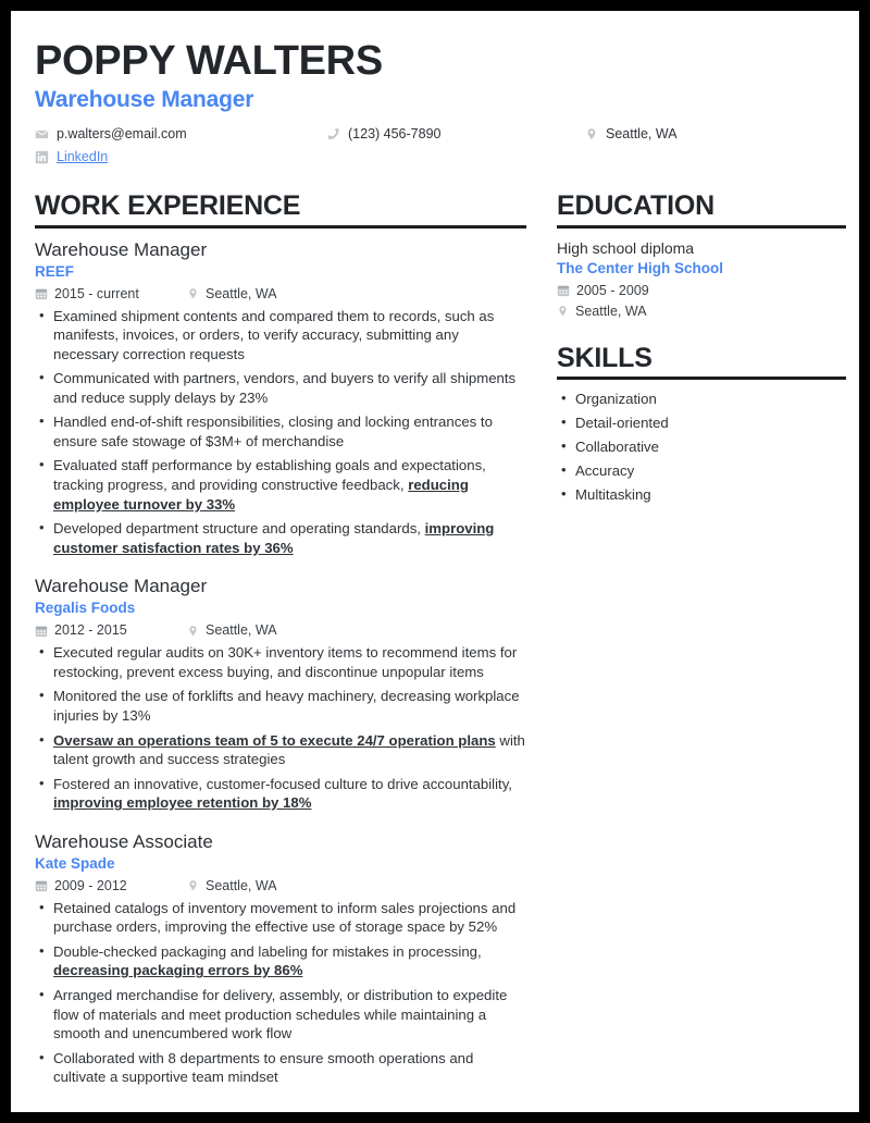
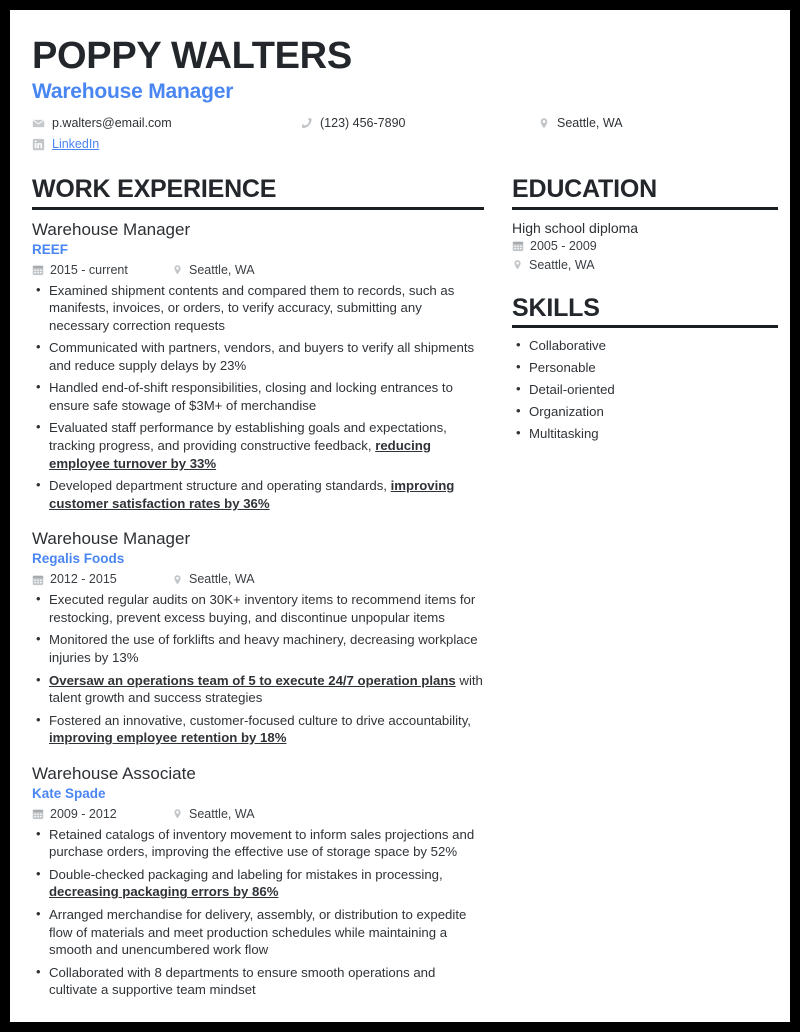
  POPPY WALTERS
  Warehouse Manager
  p.walters@email.com
  (123) 456-7890
  Seattle, WA
  LinkedIn
  WORK EXPERIENCE
  Warehouse Manager
  REEF
  2015 - current
  Seattle, WA
  Examined shipment contents and compared them to records, such as manifests, invoices, or orders, to verify accuracy, submitting any necessary correction requests
  Communicated with partners, vendors, and buyers to verify all shipments and reduce supply delays by 23%
  Handled end-of-shift responsibilities, closing and locking entrances to ensure safe stowage of $3M+ of merchandise
  Evaluated staff performance by establishing goals and expectations, tracking progress, and providing constructive feedback, reducing employee turnover by 33%
  Developed department structure and operating standards, improving customer satisfaction rates by 36%
  Warehouse Manager
  Regalis Foods
  2012 - 2015
  Seattle, WA
  Executed regular audits on 30K+ inventory items to recommend items for restocking, prevent excess buying, and discontinue unpopular items
  Monitored the use of forklifts and heavy machinery, decreasing workplace injuries by 13%
  Oversaw an operations team of 5 to execute 24/7 operation plans with talent growth and success strategies
  Fostered an innovative, customer-focused culture to drive accountability, improving employee retention by 18%
  Warehouse Associate
  Kate Spade
  2009 - 2012
  Seattle, WA
  Retained catalogs of inventory movement to inform sales projections and purchase orders, improving the effective use of storage space by 52%
  Double-checked packaging and labeling for mistakes in processing, decreasing packaging errors by 86%
  Arranged merchandise for delivery, assembly, or distribution to expedite flow of materials and meet production schedules while maintaining a smooth and unencumbered work flow
  Collaborated with 8 departments to ensure smooth operations and cultivate a supportive team mindset
  EDUCATION
  High school diploma
- The Center High School
  2005 - 2009
  Seattle, WA
  SKILLS
- Organization
+ Collaborative
+ Personable
  Detail-oriented
- Collaborative
+ Organization
- Accuracy
  Multitasking
